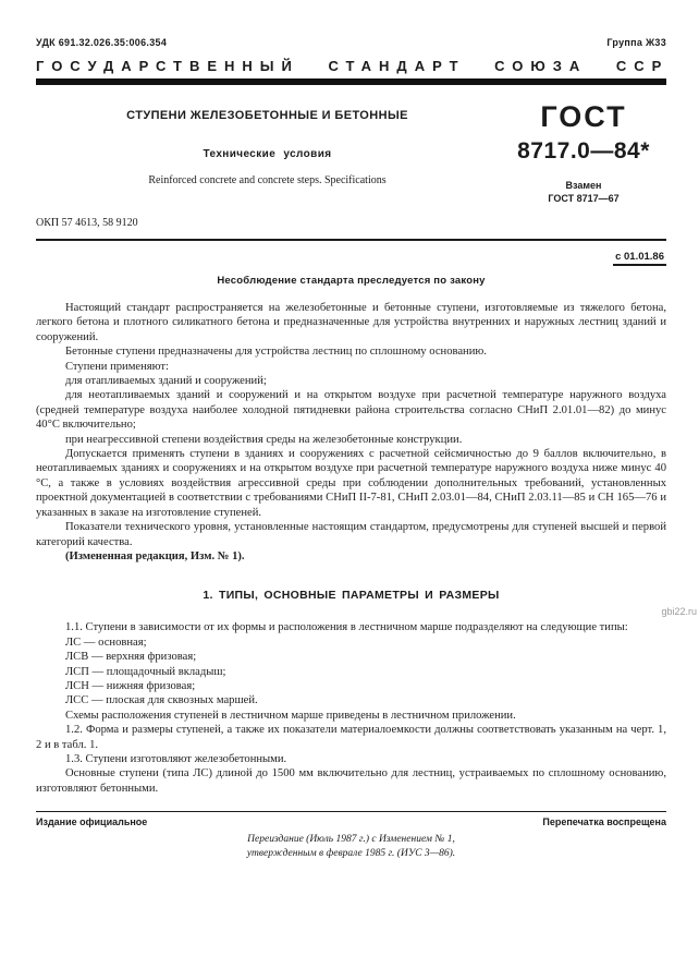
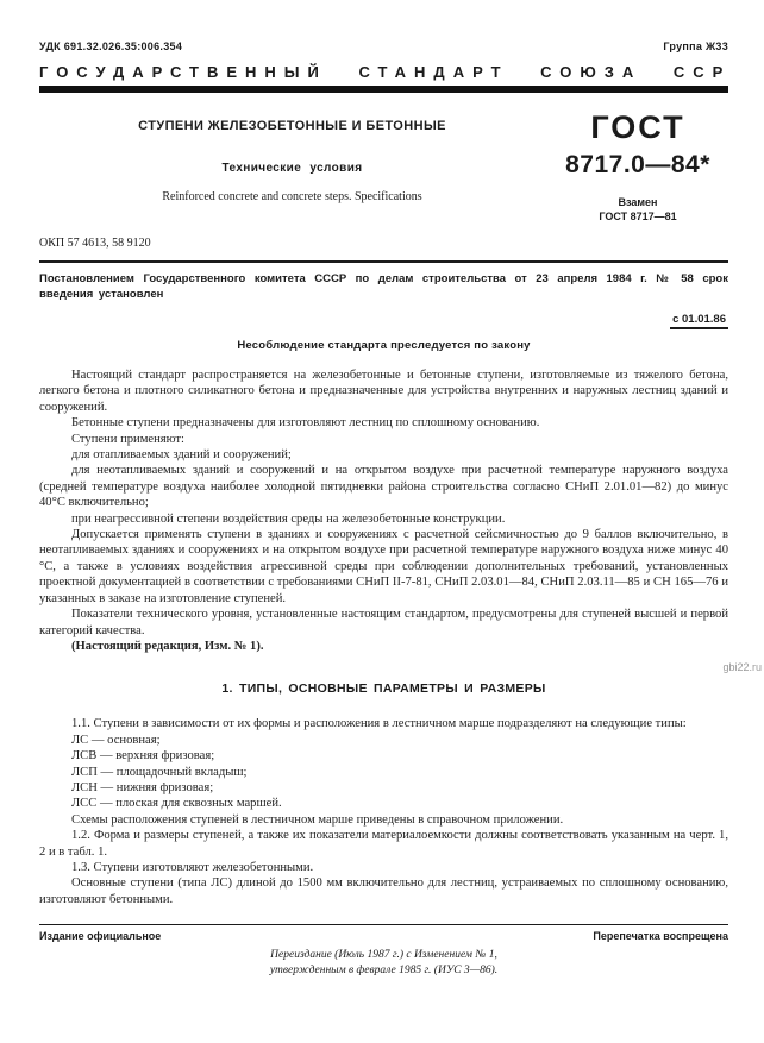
  УДК 691.32.026.35:006.354
  Группа Ж33
  ГОСУДАРСТВЕННЫЙ СТАНДАРТ СОЮЗА ССР
  СТУПЕНИ ЖЕЛЕЗОБЕТОННЫЕ И БЕТОННЫЕ
  Технические условия
  Reinforced concrete and concrete steps. Specifications
  ГОСТ
  8717.0—84*
  Взамен
- ГОСТ 8717—67
+ ГОСТ 8717—81
  ОКП 57 4613, 58 9120
+ Постановлением Государственного комитета СССР по делам строительства от 23 апреля 1984 г. № 58 срок введения установлен
  с 01.01.86
  Несоблюдение стандарта преследуется по закону
  Настоящий стандарт распространяется на железобетонные и бетонные ступени, изготовляемые из тяжелого бетона, легкого бетона и плотного силикатного бетона и предназначенные для устройства внутренних и наружных лестниц зданий и сооружений.
- Бетонные ступени предназначены для устройства лестниц по сплошному основанию.
+ Бетонные ступени предназначены для изготовляют лестниц по сплошному основанию.
  Ступени применяют:
  для отапливаемых зданий и сооружений;
  для неотапливаемых зданий и сооружений и на открытом воздухе при расчетной температуре наружного воздуха (средней температуре воздуха наиболее холодной пятидневки района строительства согласно СНиП 2.01.01—82) до минус 40°С включительно;
  при неагрессивной степени воздействия среды на железобетонные конструкции.
  Допускается применять ступени в зданиях и сооружениях с расчетной сейсмичностью до 9 баллов включительно, в неотапливаемых зданиях и сооружениях и на открытом воздухе при расчетной температуре наружного воздуха ниже минус 40 °С, а также в условиях воздействия агрессивной среды при соблюдении дополнительных требований, установленных проектной документацией в соответствии с требованиями СНиП II-7-81, СНиП 2.03.01—84, СНиП 2.03.11—85 и СН 165—76 и указанных в заказе на изготовление ступеней.
  Показатели технического уровня, установленные настоящим стандартом, предусмотрены для ступеней высшей и первой категорий качества.
- (Измененная редакция, Изм. № 1).
+ (Настоящий редакция, Изм. № 1).
  1. ТИПЫ, ОСНОВНЫЕ ПАРАМЕТРЫ И РАЗМЕРЫ
  1.1. Ступени в зависимости от их формы и расположения в лестничном марше подразделяют на следующие типы:
  ЛС — основная;
  ЛСВ — верхняя фризовая;
  ЛСП — площадочный вкладыш;
  ЛСН — нижняя фризовая;
  ЛСС — плоская для сквозных маршей.
- Схемы расположения ступеней в лестничном марше приведены в лестничном приложении.
+ Схемы расположения ступеней в лестничном марше приведены в справочном приложении.
  1.2. Форма и размеры ступеней, а также их показатели материалоемкости должны соответствовать указанным на черт. 1, 2 и в табл. 1.
  1.3. Ступени изготовляют железобетонными.
  Основные ступени (типа ЛС) длиной до 1500 мм включительно для лестниц, устраиваемых по сплошному основанию, изготовляют бетонными.
  Издание официальное
  Перепечатка воспрещена
  Переиздание (Июль 1987 г.) с Изменением № 1,
  утвержденным в феврале 1985 г. (ИУС 3—86).
  gbi22.ru
